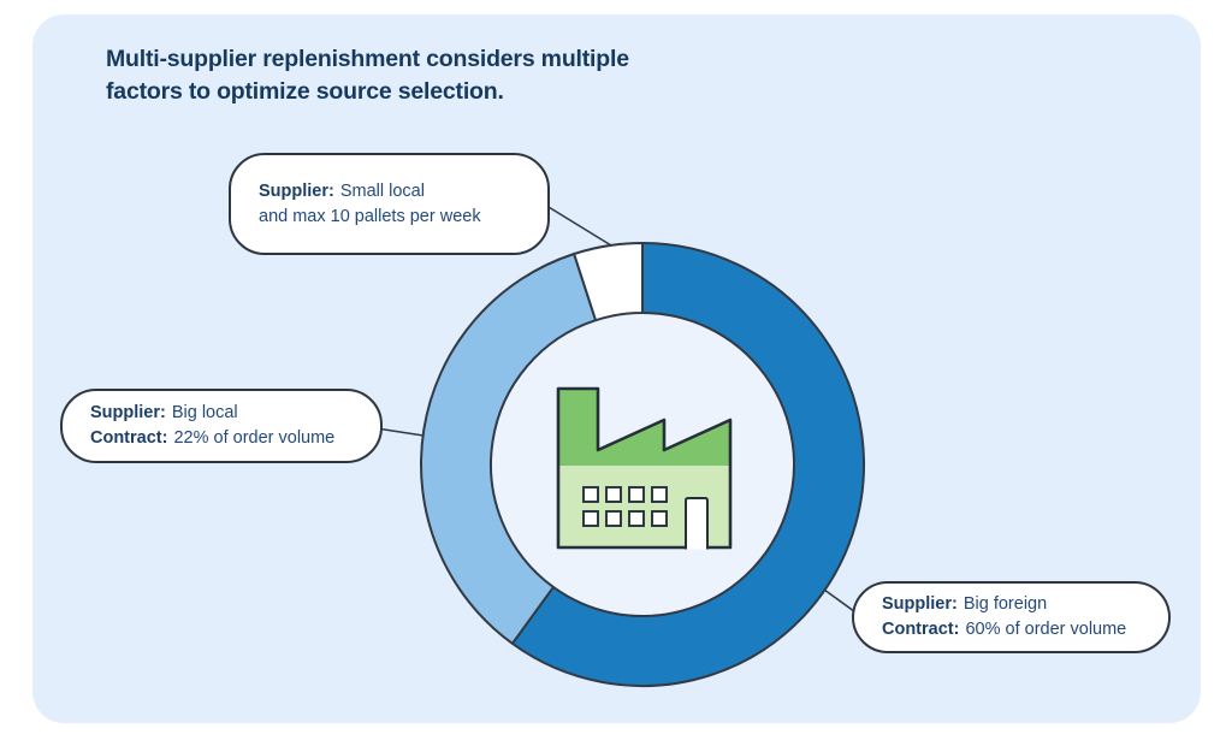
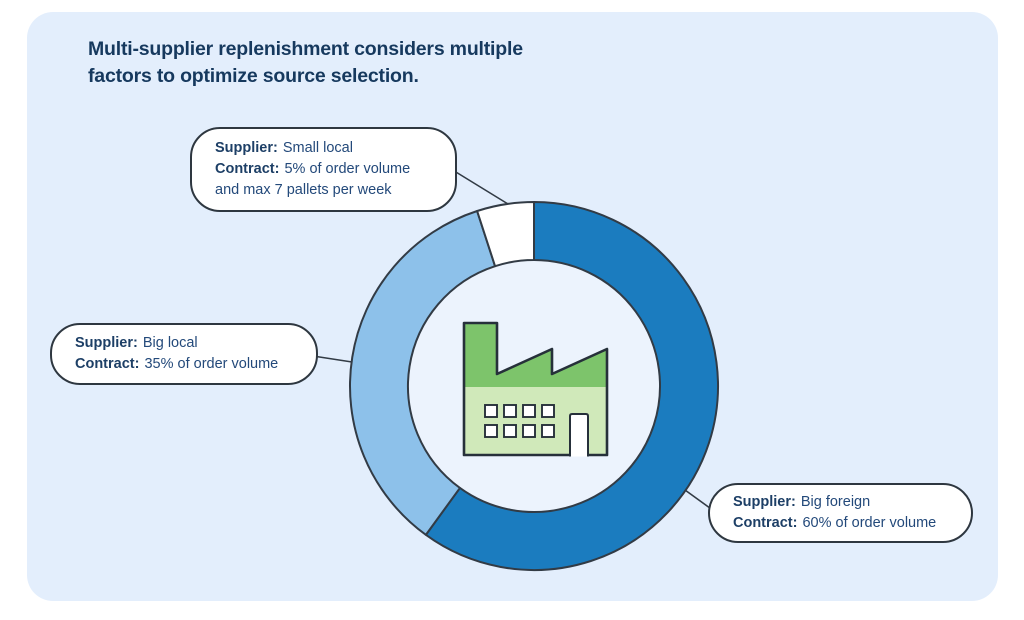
  Multi-supplier replenishment considers multiple
  factors to optimize source selection.
  Supplier: Small local
+ Contract: 5% of order volume
- and max 10 pallets per week
+ and max 7 pallets per week
  Supplier: Big local
- Contract: 22% of order volume
+ Contract: 35% of order volume
  Supplier: Big foreign
  Contract: 60% of order volume
